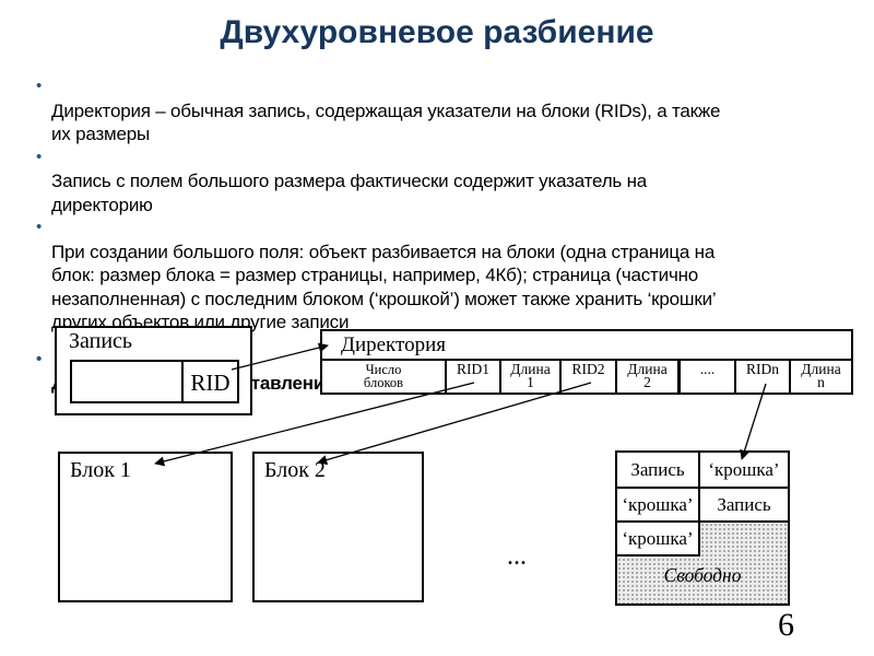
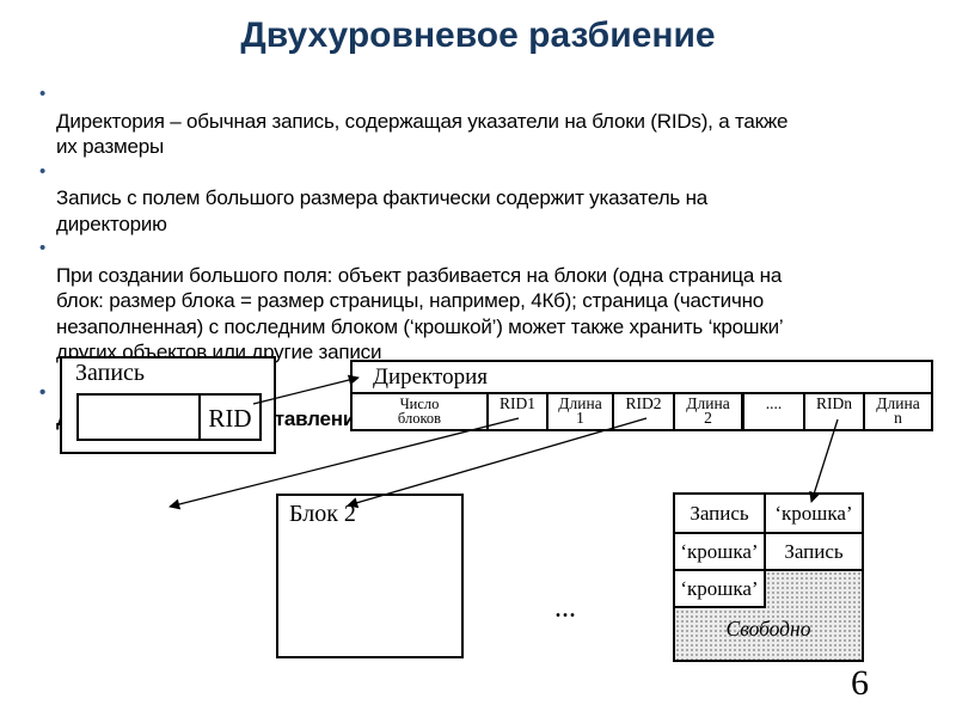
  Двухуровневое разбиение
  •
  Директория – обычная запись, содержащая указатели на блоки (RIDs), а также
  их размеры
  •
  Запись с полем большого размера фактически содержит указатель на
  директорию
  •
  При создании большого поля: объект разбивается на блоки (одна страница на
  блок: размер блока = размер страницы, например, 4Кб); страница (частично
  незаполненная) с последним блоком (‘крошкой’) может также хранить ‘крошки’
  других объектов или другие записи
  •
  Запись
  RID
  Директория
  Число
  блоков
  RID1
  Длина
  1
  RID2
  Длина
  2
  ....
  RIDn
  Длина
  n
- Блок 1
  Блок 2
  ...
  Запись
  ‘крошка’
  ‘крошка’
  Запись
  ‘крошка’
  Свободно
  6
